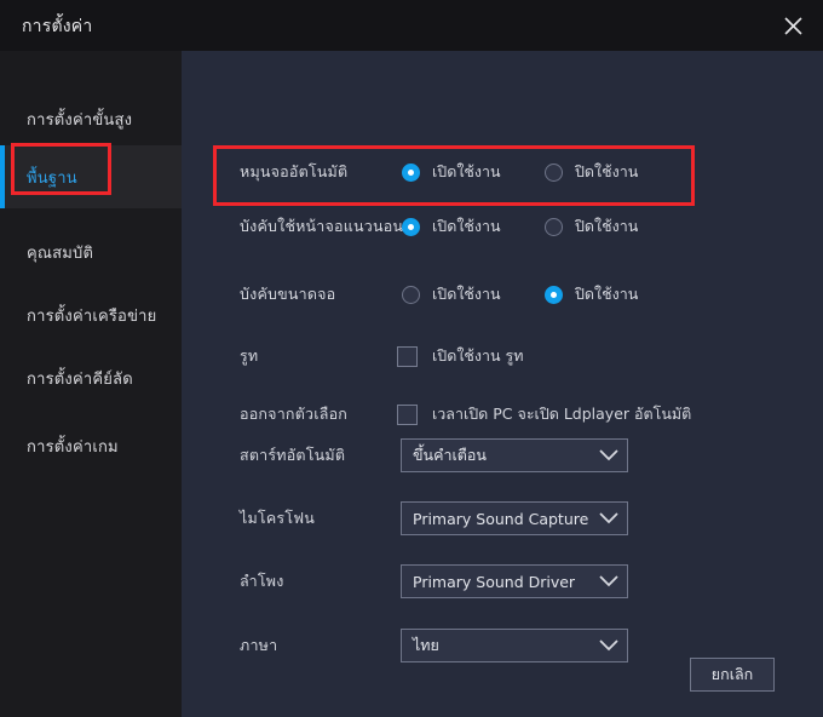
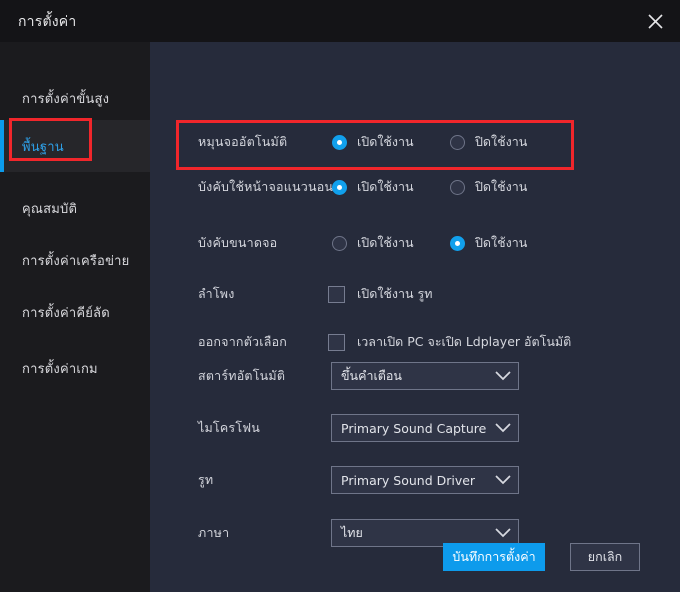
  การตั้งค่า
  การตั้งค่าขั้นสูง
  พื้นฐาน
  คุณสมบัติ
  การตั้งค่าเครือข่าย
  การตั้งค่าคีย์ลัด
  การตั้งค่าเกม
  หมุนจออัตโนมัติ
  เปิดใช้งาน
  ปิดใช้งาน
  บังคับใช้หน้าจอแนวนอน
  เปิดใช้งาน
  ปิดใช้งาน
  บังคับขนาดจอ
  เปิดใช้งาน
  ปิดใช้งาน
- รูท
+ ลำโพง
  เปิดใช้งาน รูท
  ออกจากตัวเลือก
  เวลาเปิด PC จะเปิด Ldplayer อัตโนมัติ
  สตาร์ทอัตโนมัติ
  ขึ้นคำเตือน
  ไมโครโฟน
  Primary Sound Capture
- ลำโพง
+ รูท
  Primary Sound Driver
  ภาษา
  ไทย
+ บันทึกการตั้งค่า
  ยกเลิก
